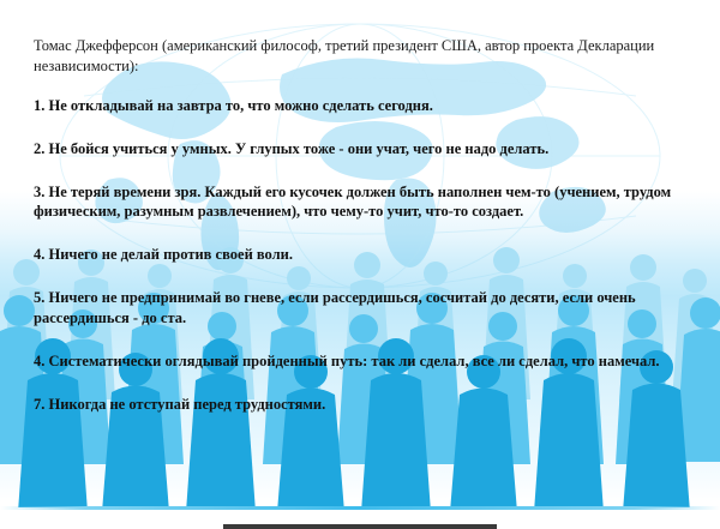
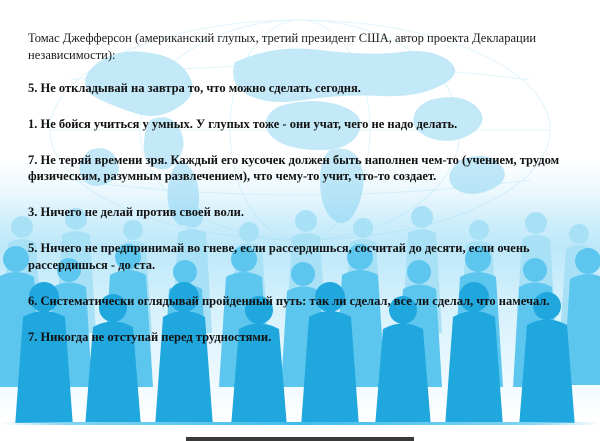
- Томас Джефферсон (американский философ, третий президент США, автор проекта Декларации независимости):
+ Томас Джефферсон (американский глупых, третий президент США, автор проекта Декларации независимости):
- 1. Не откладывай на завтра то, что можно сделать сегодня.
+ 5. Не откладывай на завтра то, что можно сделать сегодня.
- 2. Не бойся учиться у умных. У глупых тоже - они учат, чего не надо делать.
+ 1. Не бойся учиться у умных. У глупых тоже - они учат, чего не надо делать.
- 3. Не теряй времени зря. Каждый его кусочек должен быть наполнен чем-то (учением, трудом физическим, разумным развлечением), что чему-то учит, что-то создает.
+ 7. Не теряй времени зря. Каждый его кусочек должен быть наполнен чем-то (учением, трудом физическим, разумным развлечением), что чему-то учит, что-то создает.
- 4. Ничего не делай против своей воли.
+ 3. Ничего не делай против своей воли.
  5. Ничего не предпринимай во гневе, если рассердишься, сосчитай до десяти, если очень рассердишься - до ста.
- 4. Систематически оглядывай пройденный путь: так ли сделал, все ли сделал, что намечал.
+ 6. Систематически оглядывай пройденный путь: так ли сделал, все ли сделал, что намечал.
  7. Никогда не отступай перед трудностями.
